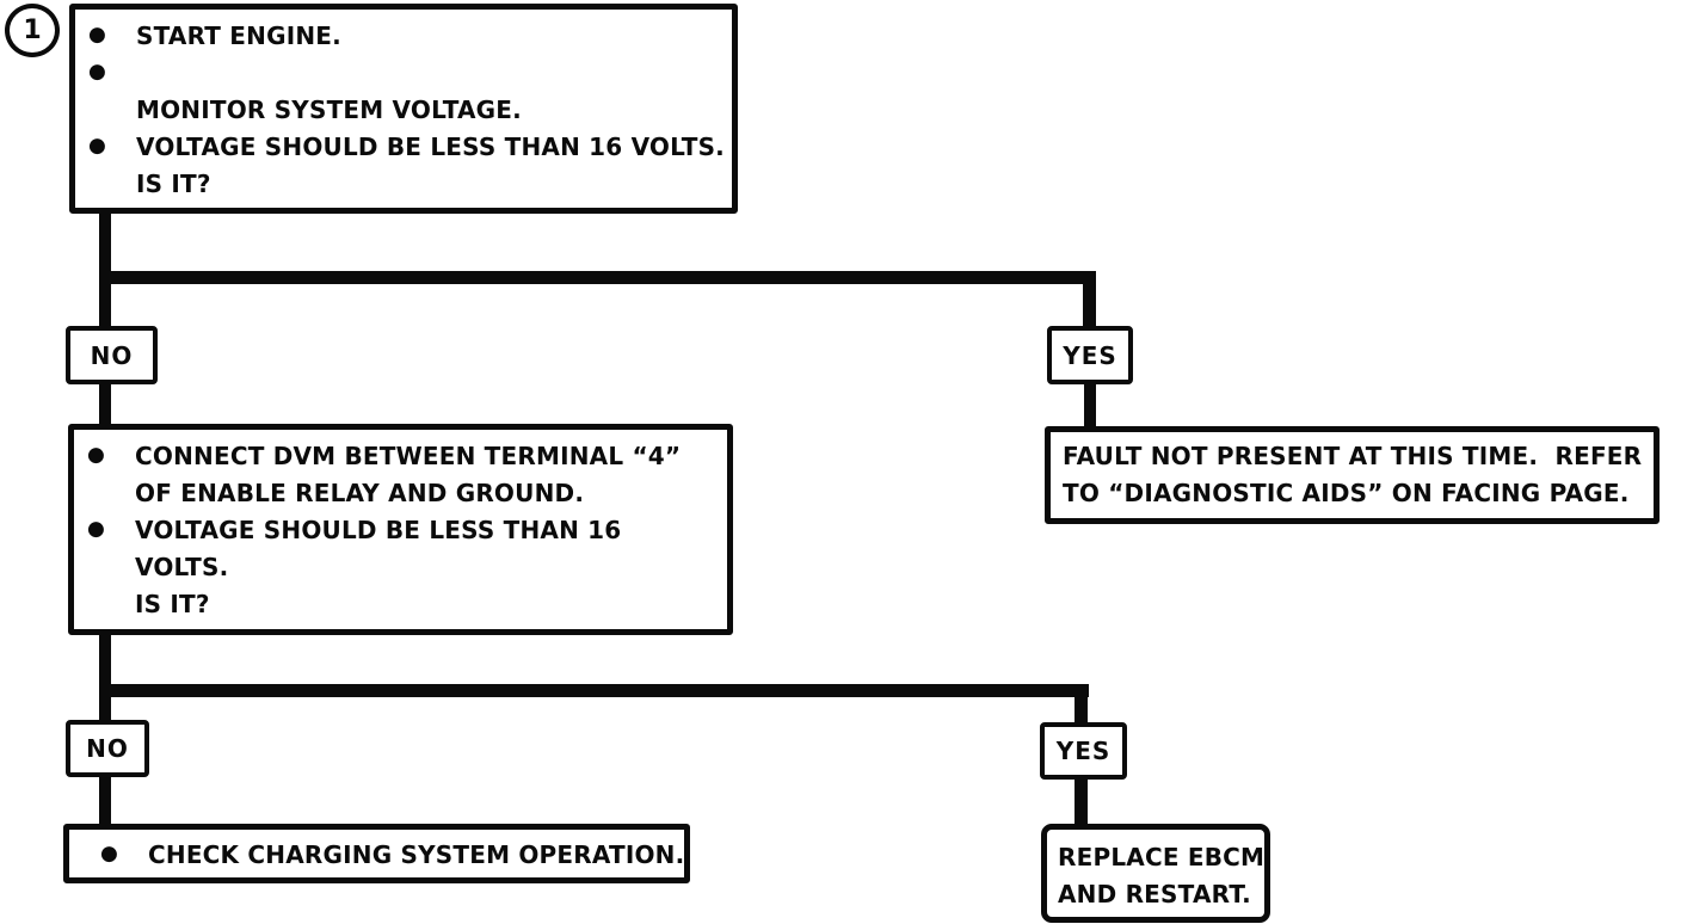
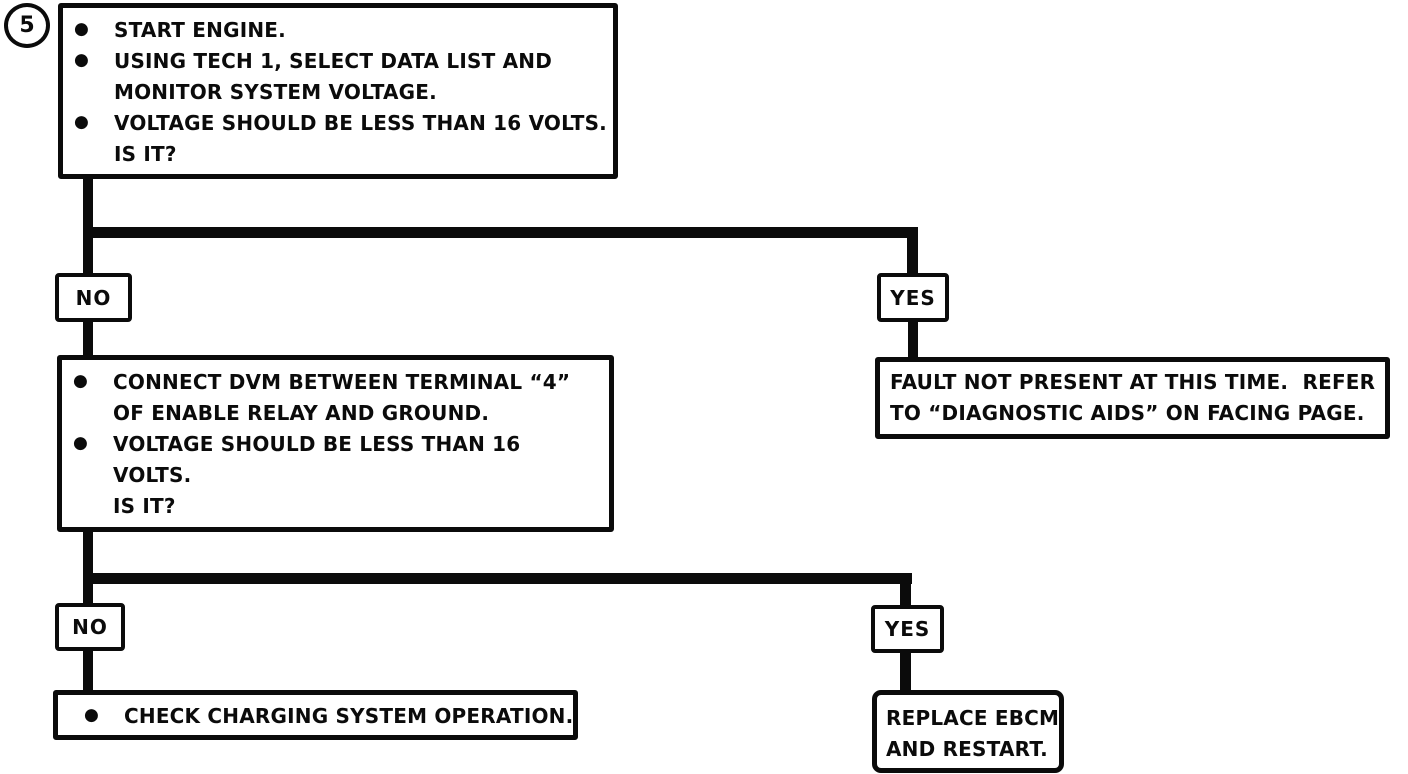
- 1
+ 5
  ●
  START ENGINE.
  ●
+ USING TECH 1, SELECT DATA LIST AND
  MONITOR SYSTEM VOLTAGE.
  ●
  VOLTAGE SHOULD BE LESS THAN 16 VOLTS.
  IS IT?
  NO
  YES
  ●
  CONNECT DVM BETWEEN TERMINAL “4”
  OF ENABLE RELAY AND GROUND.
  ●
  VOLTAGE SHOULD BE LESS THAN 16
  VOLTS.
  IS IT?
  FAULT NOT PRESENT AT THIS TIME. REFER
  TO “DIAGNOSTIC AIDS” ON FACING PAGE.
  NO
  YES
  ●
  CHECK CHARGING SYSTEM OPERATION.
  REPLACE EBCM
  AND RESTART.
